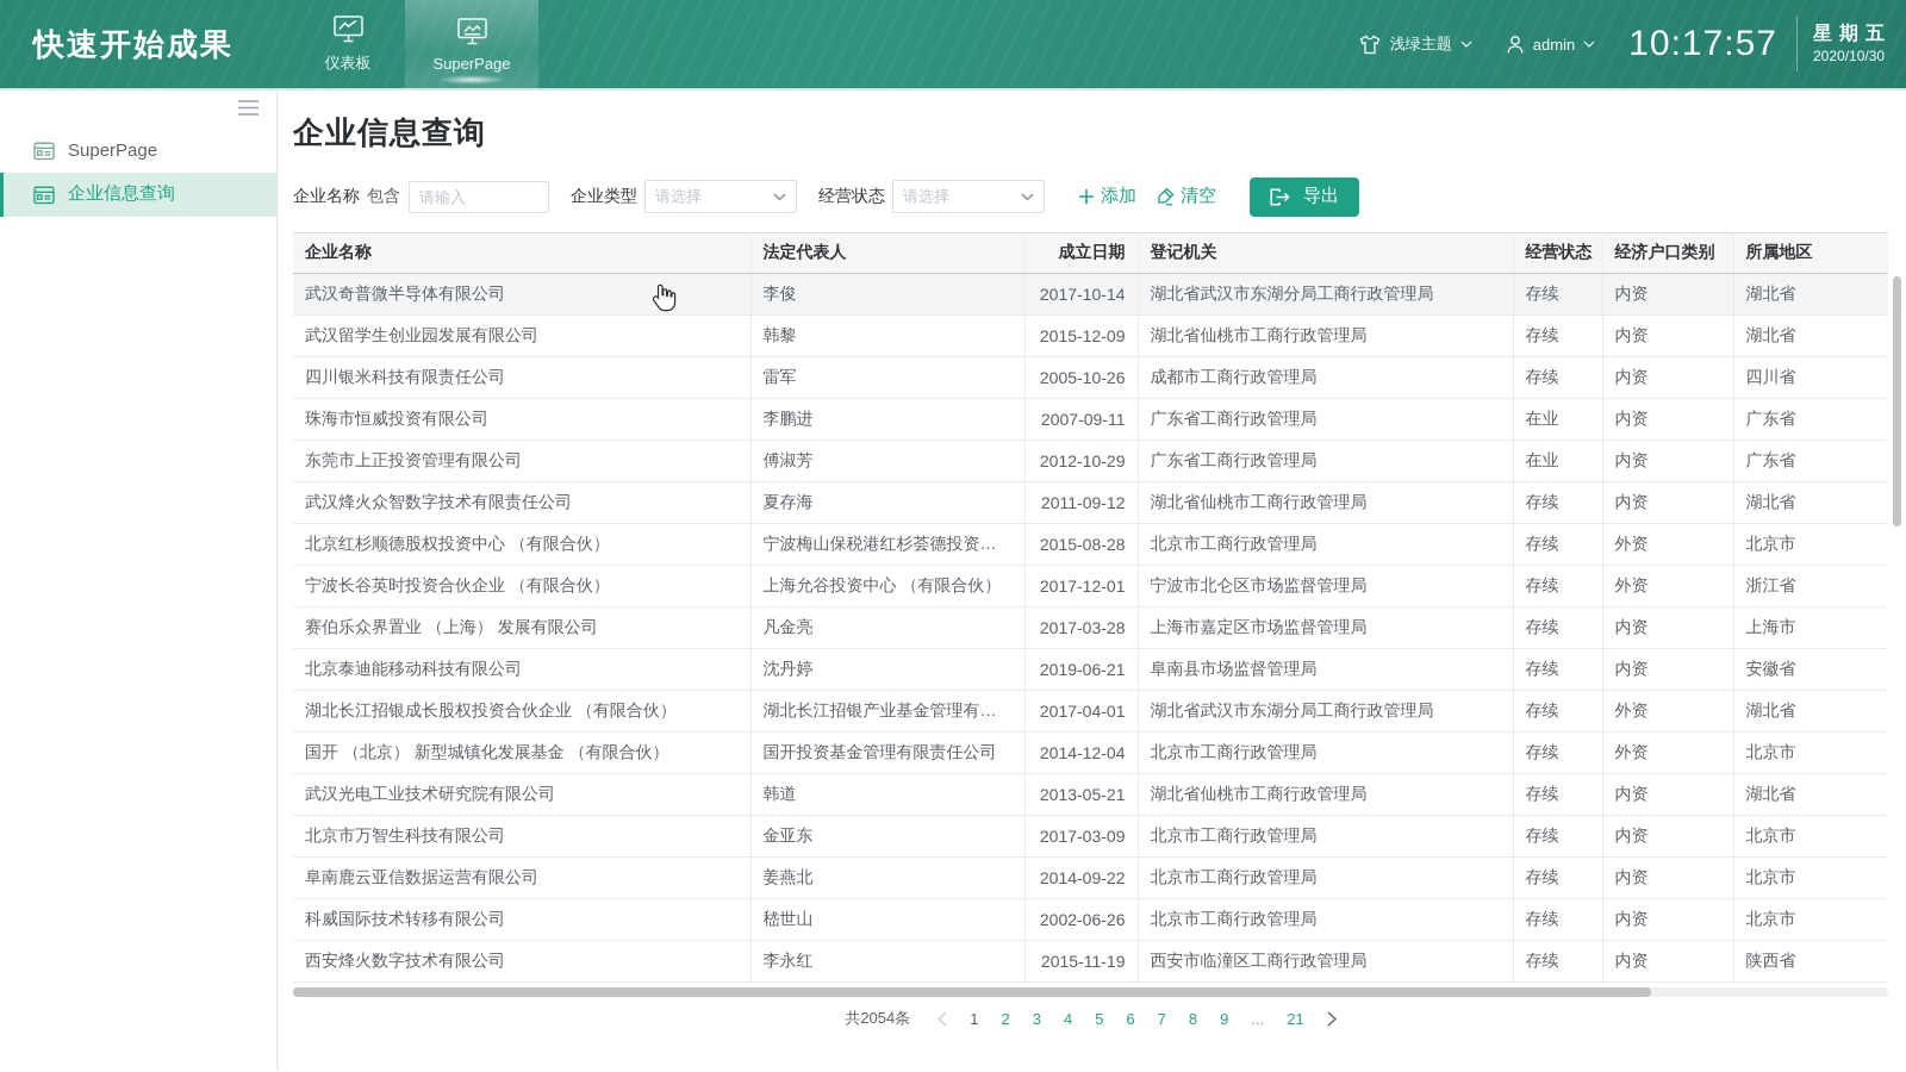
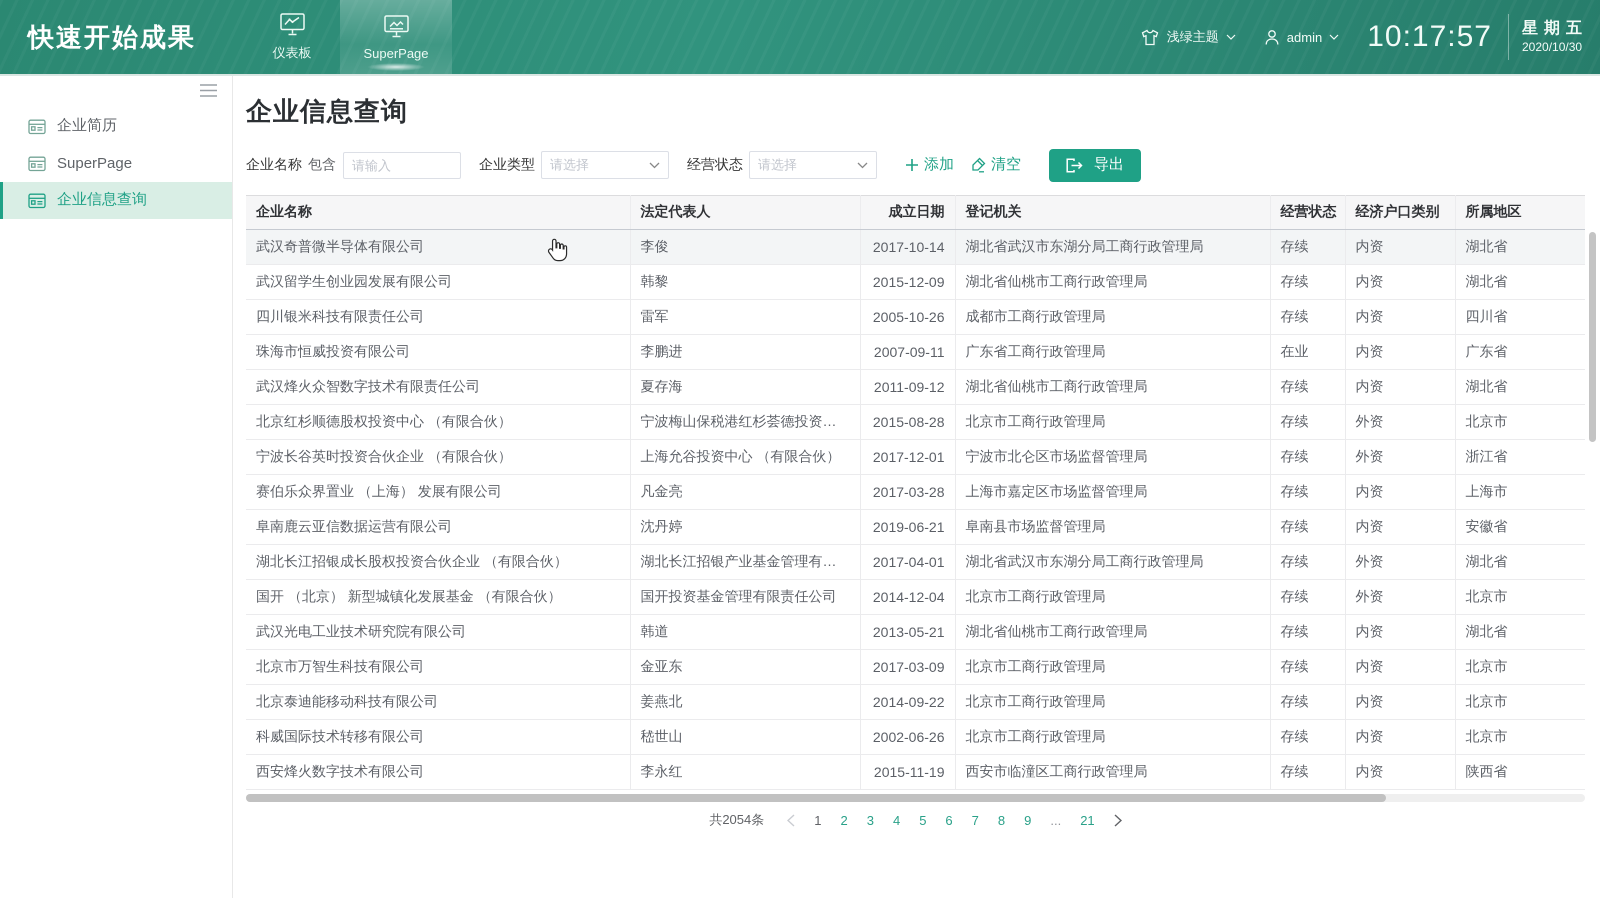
  快速开始成果
  仪表板
  SuperPage
  浅绿主题
  admin
  10:17:57
  星期五
  2020/10/30
+ 企业简历
  SuperPage
  企业信息查询
  企业信息查询
  企业名称
  包含
  请输入
  企业类型
  请选择
  经营状态
  请选择
  添加
  清空
  导出
  企业名称	法定代表人	成立日期	登记机关	经营状态	经济户口类别	所属地区
  武汉奇普微半导体有限公司	李俊	2017-10-14	湖北省武汉市东湖分局工商行政管理局	存续	内资	湖北省
  武汉留学生创业园发展有限公司	韩黎	2015-12-09	湖北省仙桃市工商行政管理局	存续	内资	湖北省
  四川银米科技有限责任公司	雷军	2005-10-26	成都市工商行政管理局	存续	内资	四川省
  珠海市恒威投资有限公司	李鹏进	2007-09-11	广东省工商行政管理局	在业	内资	广东省
- 东莞市上正投资管理有限公司	傅淑芳	2012-10-29	广东省工商行政管理局	在业	内资	广东省
  武汉烽火众智数字技术有限责任公司	夏存海	2011-09-12	湖北省仙桃市工商行政管理局	存续	内资	湖北省
  北京红杉顺德股权投资中心 （有限合伙）	宁波梅山保税港红杉荟德投资管理合	2015-08-28	北京市工商行政管理局	存续	外资	北京市
  宁波长谷英时投资合伙企业 （有限合伙）	上海允谷投资中心 （有限合伙）	2017-12-01	宁波市北仑区市场监督管理局	存续	外资	浙江省
  赛伯乐众界置业 （上海） 发展有限公司	凡金亮	2017-03-28	上海市嘉定区市场监督管理局	存续	内资	上海市
- 北京泰迪能移动科技有限公司	沈丹婷	2019-06-21	阜南县市场监督管理局	存续	内资	安徽省
+ 阜南鹿云亚信数据运营有限公司	沈丹婷	2019-06-21	阜南县市场监督管理局	存续	内资	安徽省
  湖北长江招银成长股权投资合伙企业 （有限合伙）	湖北长江招银产业基金管理有限公司	2017-04-01	湖北省武汉市东湖分局工商行政管理局	存续	外资	湖北省
  国开 （北京） 新型城镇化发展基金 （有限合伙）	国开投资基金管理有限责任公司	2014-12-04	北京市工商行政管理局	存续	外资	北京市
  武汉光电工业技术研究院有限公司	韩道	2013-05-21	湖北省仙桃市工商行政管理局	存续	内资	湖北省
  北京市万智生科技有限公司	金亚东	2017-03-09	北京市工商行政管理局	存续	内资	北京市
- 阜南鹿云亚信数据运营有限公司	姜燕北	2014-09-22	北京市工商行政管理局	存续	内资	北京市
+ 北京泰迪能移动科技有限公司	姜燕北	2014-09-22	北京市工商行政管理局	存续	内资	北京市
  科威国际技术转移有限公司	嵇世山	2002-06-26	北京市工商行政管理局	存续	内资	北京市
  西安烽火数字技术有限公司	李永红	2015-11-19	西安市临潼区工商行政管理局	存续	内资	陕西省
  共2054条
  1
  2
  3
  4
  5
  6
  7
  8
  9
  ...
  21
